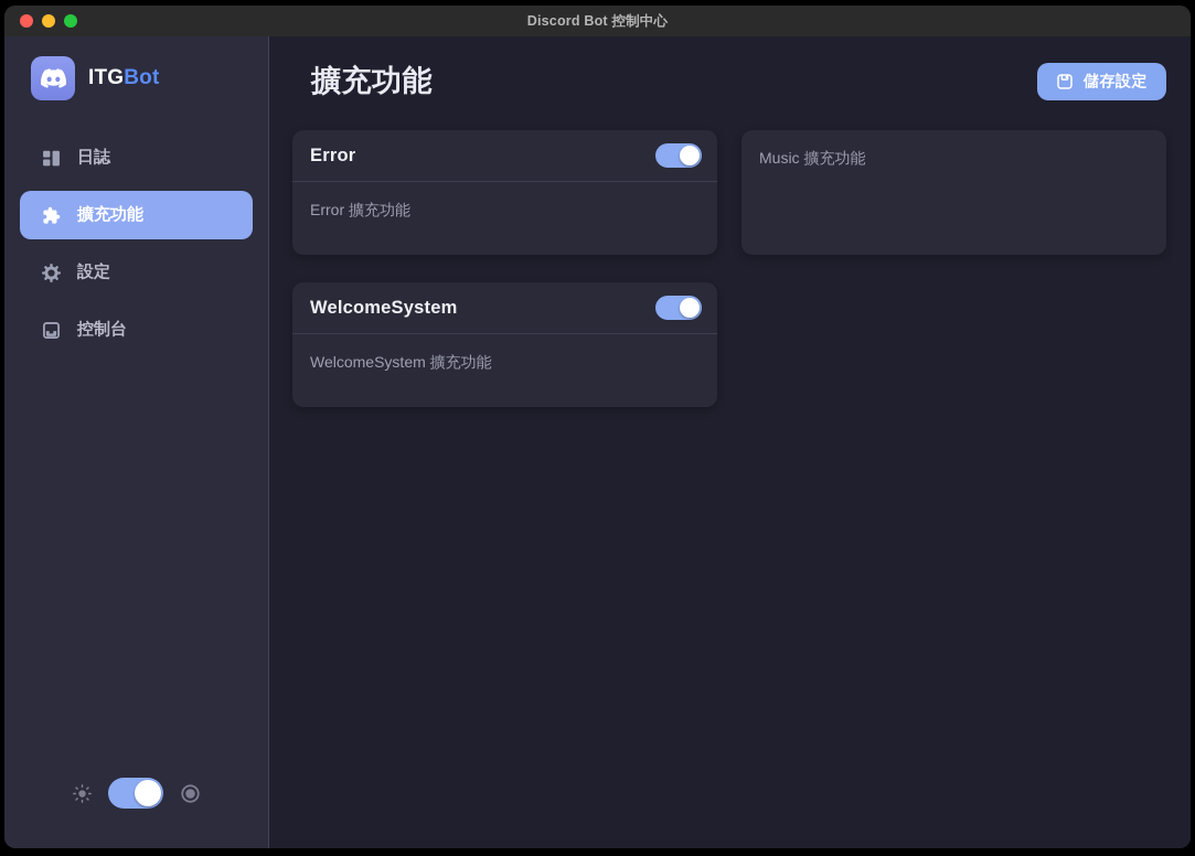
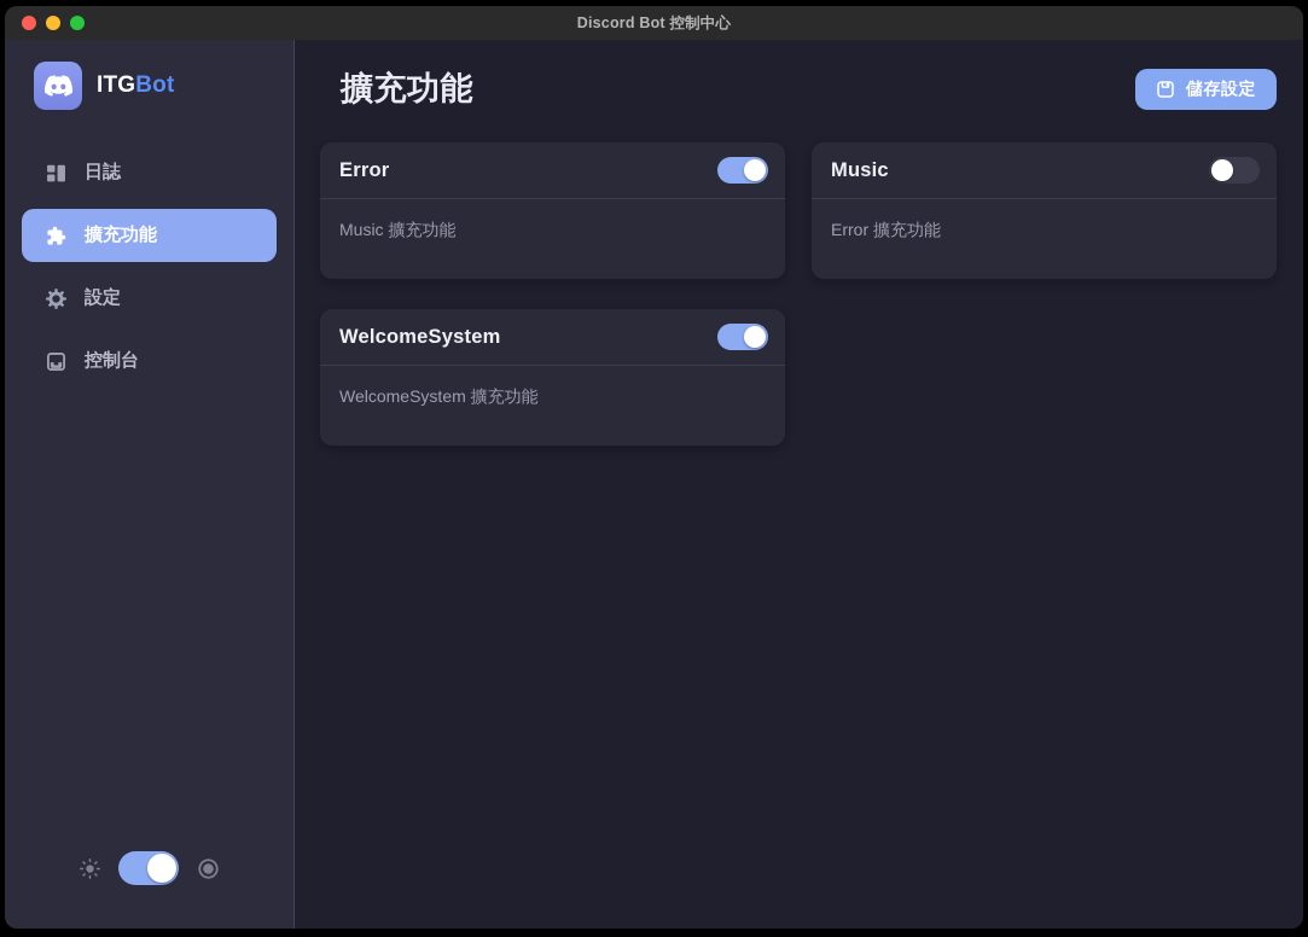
  Discord Bot 控制中心
  ITGBot
  日誌
  擴充功能
  設定
  控制台
  擴充功能
  儲存設定
  Error
- Error 擴充功能
+ Music 擴充功能
+ Music
- Music 擴充功能
+ Error 擴充功能
  WelcomeSystem
  WelcomeSystem 擴充功能
